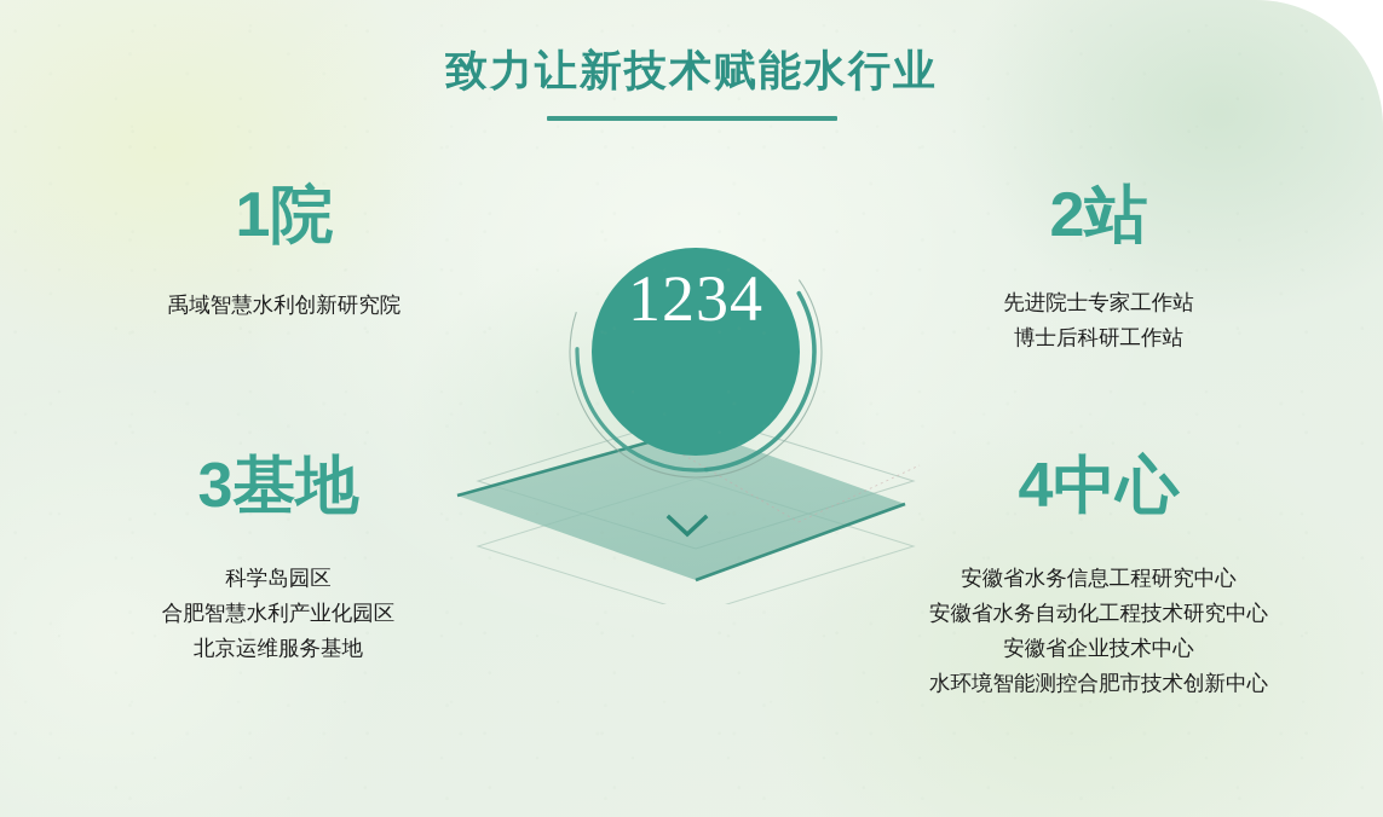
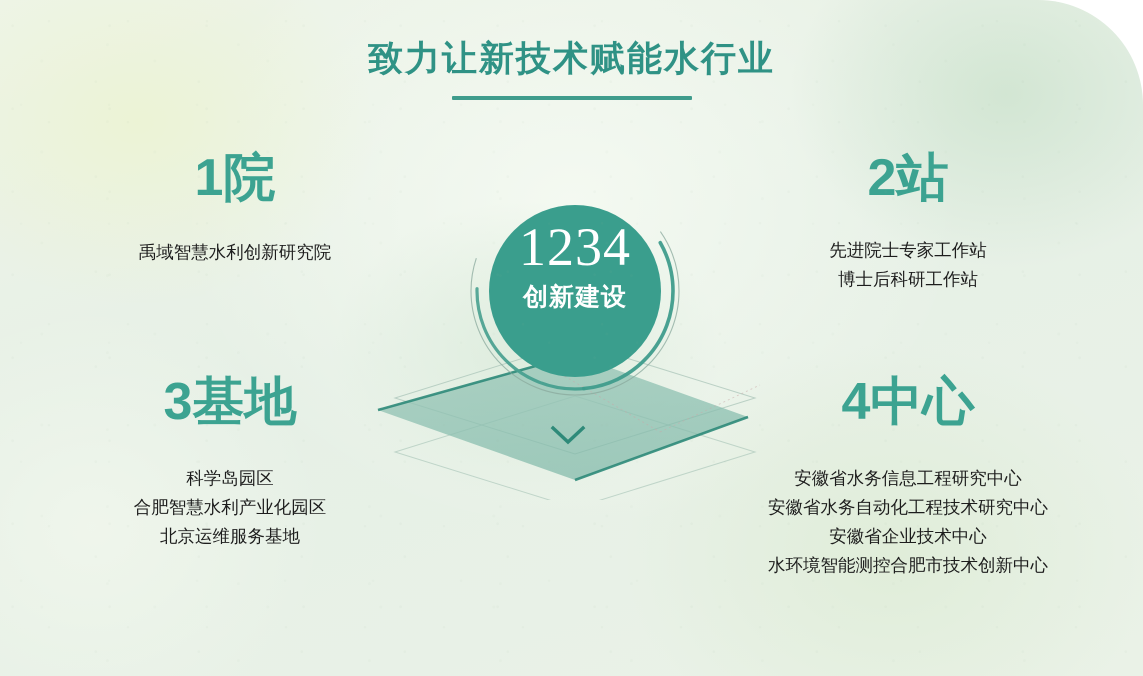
  致力让新技术赋能水行业
  1234
+ 创新建设
  1院
  禹域智慧水利创新研究院
  2站
  先进院士专家工作站
  博士后科研工作站
  3基地
  科学岛园区
  合肥智慧水利产业化园区
  北京运维服务基地
  4中心
  安徽省水务信息工程研究中心
  安徽省水务自动化工程技术研究中心
  安徽省企业技术中心
  水环境智能测控合肥市技术创新中心
